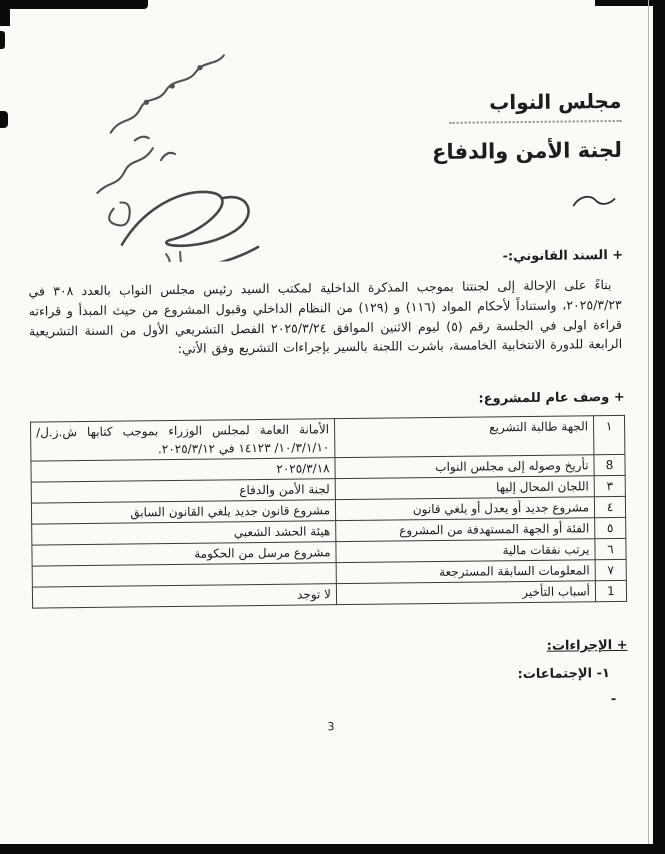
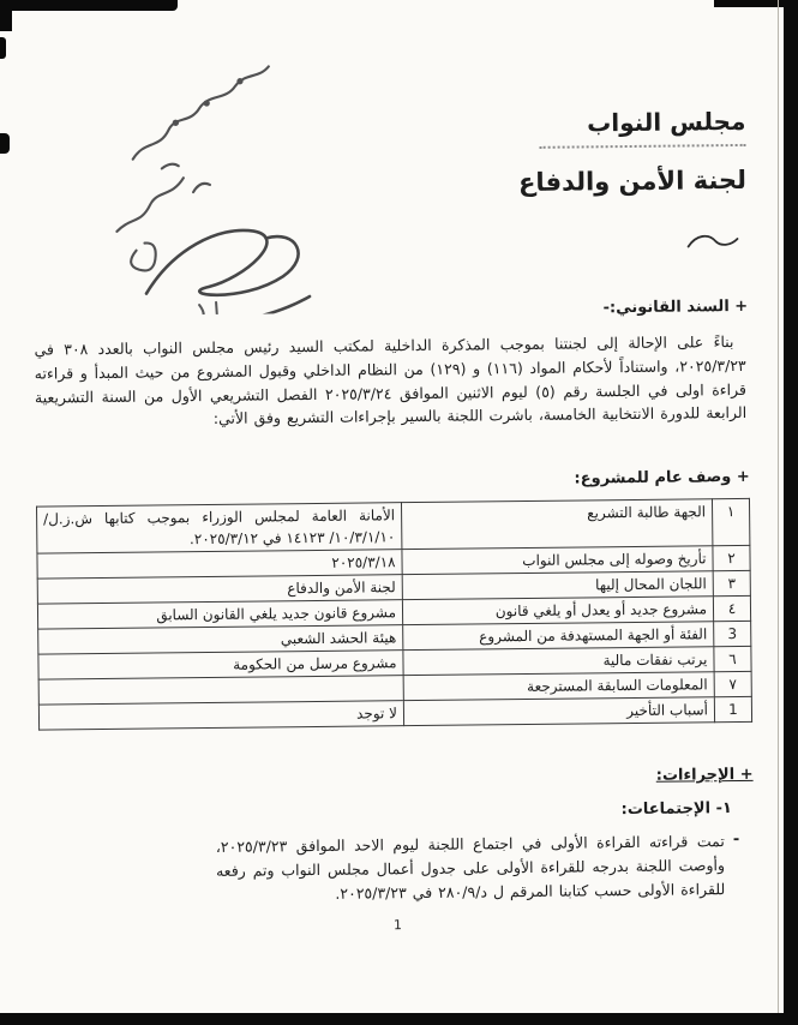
  مجلس النواب
  لجنة الأمن والدفاع
  + السند القانوني:-
  بناءً على الإحالة إلى لجنتنا بموجب المذكرة الداخلية لمكتب السيد رئيس مجلس النواب بالعدد ٣٠٨ في ٢٠٢٥/٣/٢٣، واستناداً لأحكام المواد (١١٦) و (١٢٩) من النظام الداخلي وقبول المشروع من حيث المبدأ و قراءته قراءة اولى في الجلسة رقم (٥) ليوم الاثنين الموافق ٢٠٢٥/٣/٢٤ الفصل التشريعي الأول من السنة التشريعية الرابعة للدورة الانتخابية الخامسة، باشرت اللجنة بالسير بإجراءات التشريع وفق الأتي:
  + وصف عام للمشروع:
  ١	الجهة طالبة التشريع	الأمانة العامة لمجلس الوزراء بموجب كتابها ش.ز.ل/١٠/٣/١/١٠/ ١٤١٢٣ في ٢٠٢٥/٣/١٢.
- 8	تأريخ وصوله إلى مجلس النواب	٢٠٢٥/٣/١٨
+ ٢	تأريخ وصوله إلى مجلس النواب	٢٠٢٥/٣/١٨
  ٣	اللجان المحال إليها	لجنة الأمن والدفاع
  ٤	مشروع جديد أو يعدل أو يلغي قانون	مشروع قانون جديد يلغي القانون السابق
- ٥	الفئة أو الجهة المستهدفة من المشروع	هيئة الحشد الشعبي
+ 3	الفئة أو الجهة المستهدفة من المشروع	هيئة الحشد الشعبي
  ٦	يرتب نفقات مالية	مشروع مرسل من الحكومة
  ٧	المعلومات السابقة المسترجعة
  1	أسباب التأخير	لا توجد
  + الإجراءات:
  ١- الإجتماعات:
  -
+ تمت قراءته القراءة الأولى في اجتماع اللجنة ليوم الاحد الموافق ٢٠٢٥/٣/٢٣، وأوصت اللجنة بدرجه للقراءة الأولى على جدول أعمال مجلس النواب وتم رفعه للقراءة الأولى حسب كتابنا المرقم ل د/٢٨٠/٩ في ٢٠٢٥/٣/٢٣.
- 3
+ 1
